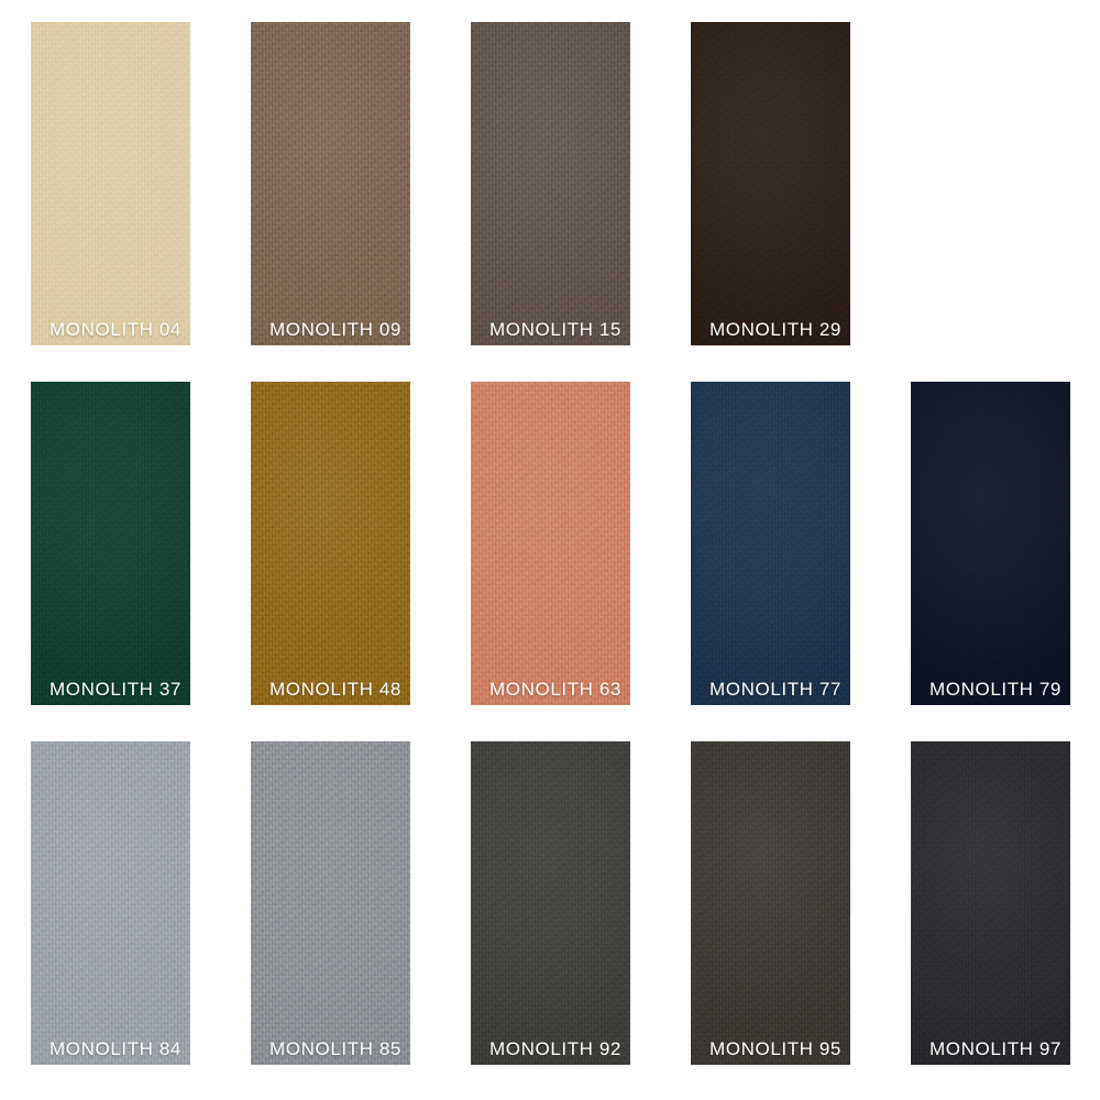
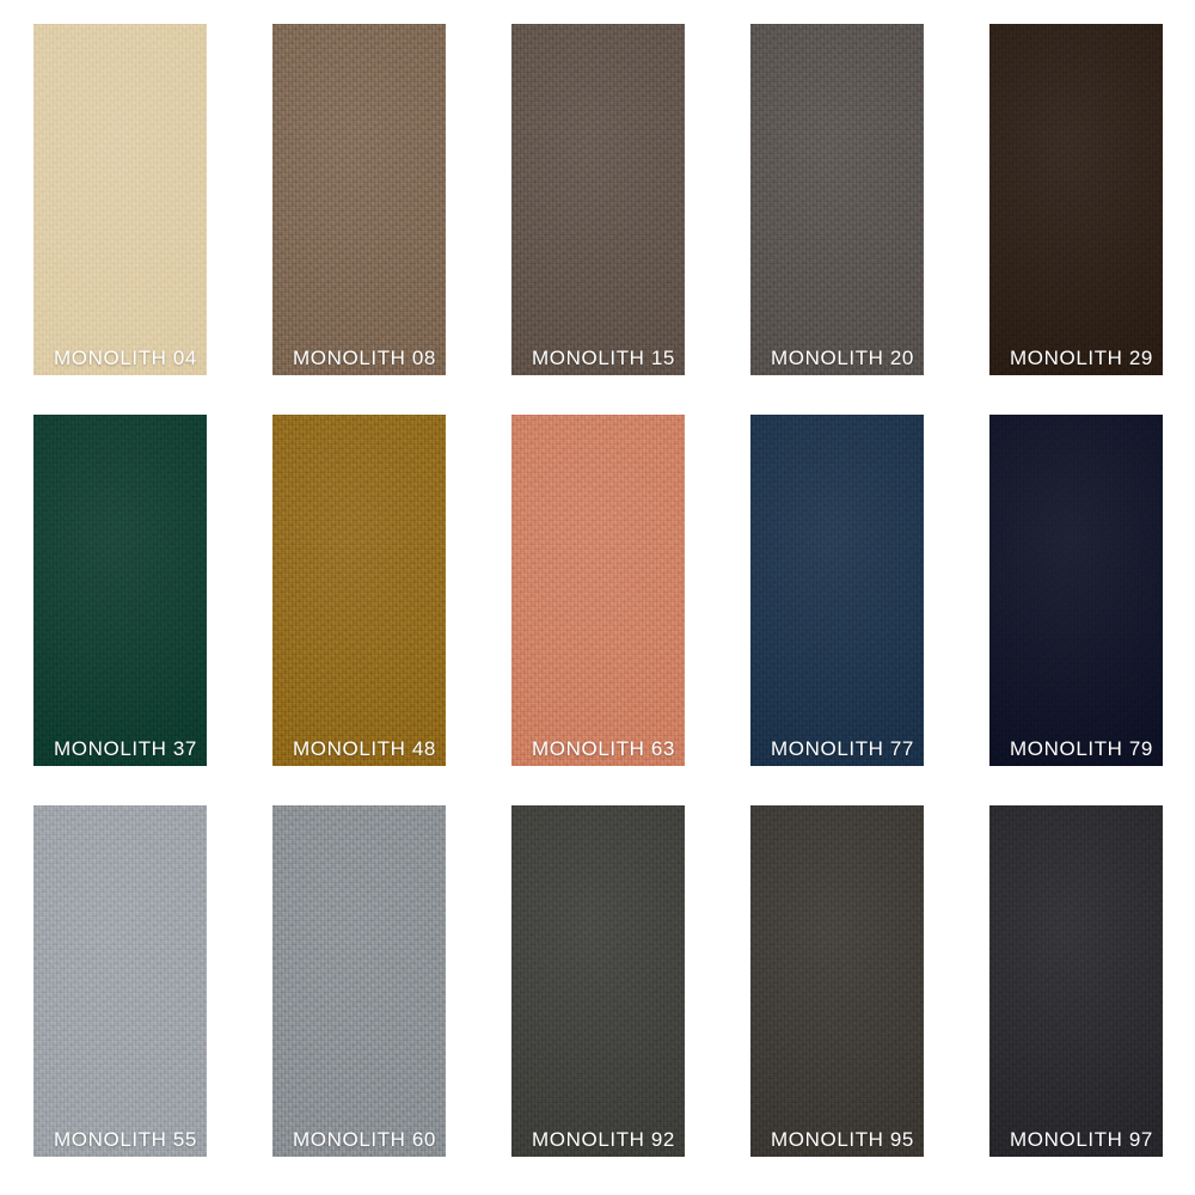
  MONOLITH 04
- MONOLITH 09
+ MONOLITH 08
  MONOLITH 15
+ MONOLITH 20
  MONOLITH 29
  MONOLITH 37
  MONOLITH 48
  MONOLITH 63
  MONOLITH 77
  MONOLITH 79
- MONOLITH 84
+ MONOLITH 55
- MONOLITH 85
+ MONOLITH 60
  MONOLITH 92
  MONOLITH 95
  MONOLITH 97
